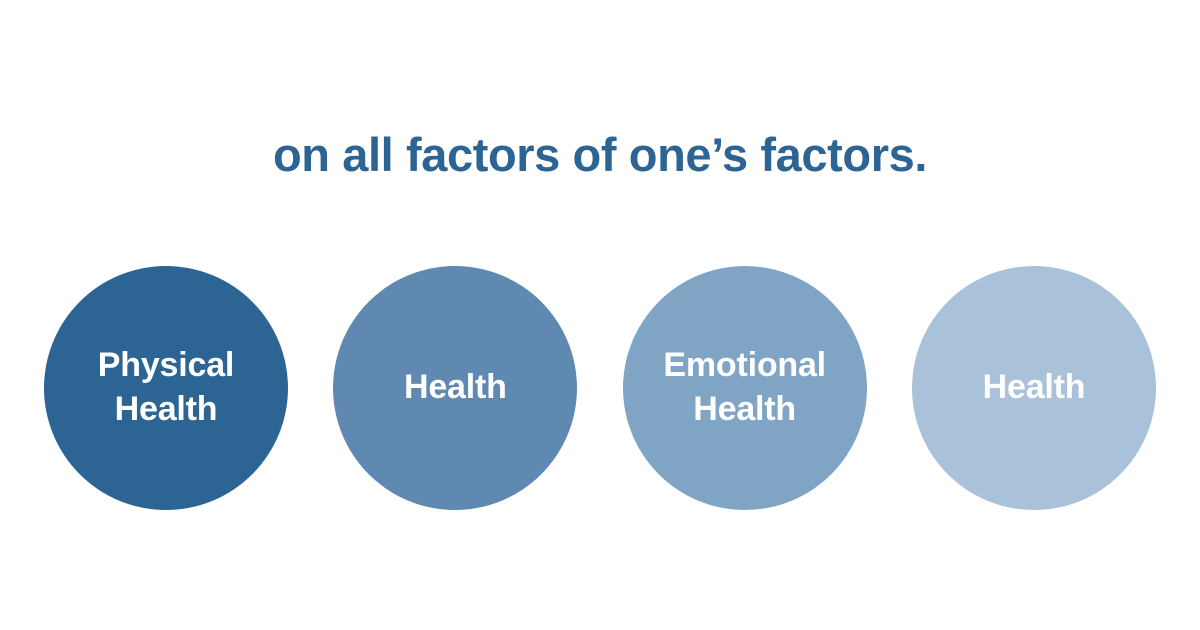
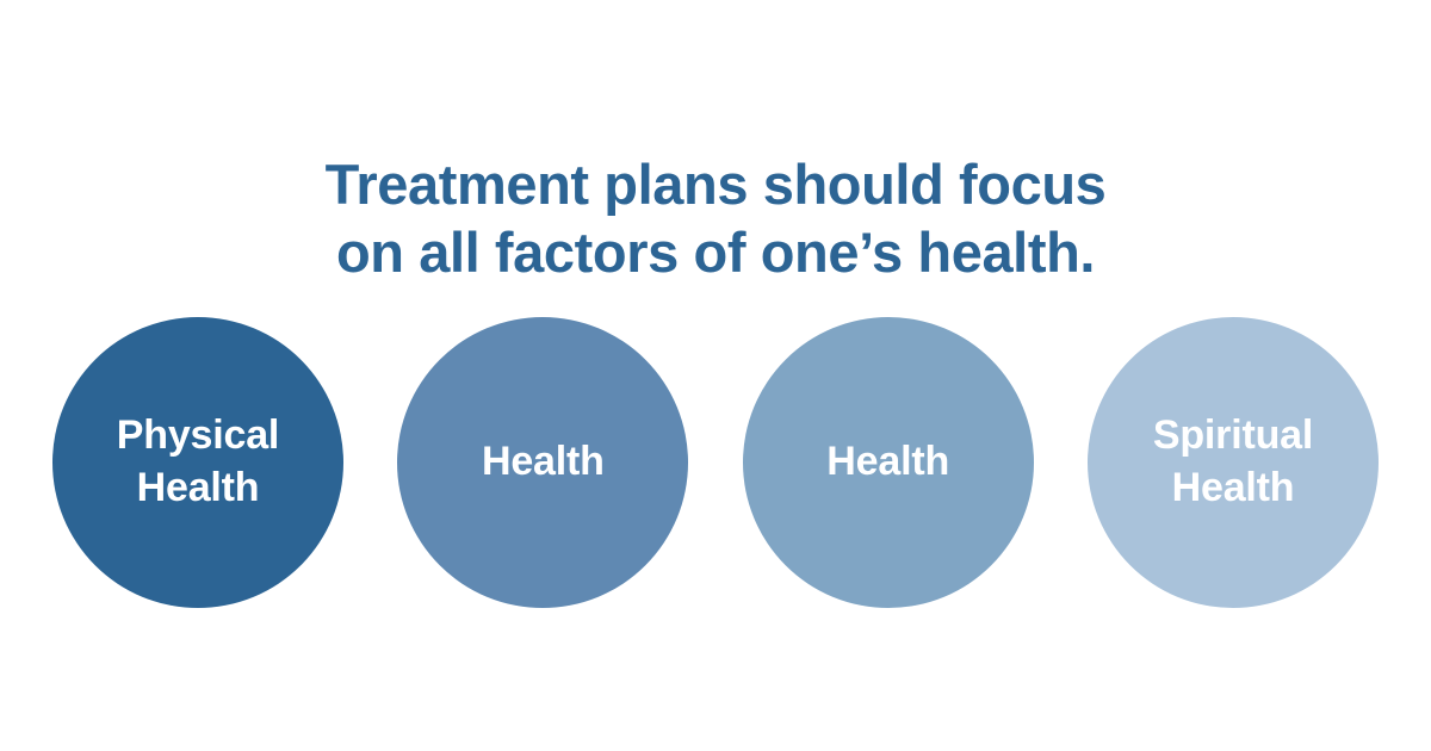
+ Treatment plans should focus
- on all factors of one’s factors.
+ on all factors of one’s health.
  Physical
  Health
  Health
- Emotional
  Health
+ Spiritual
  Health
